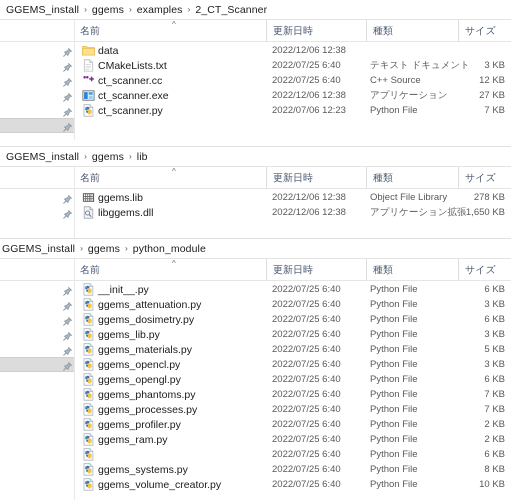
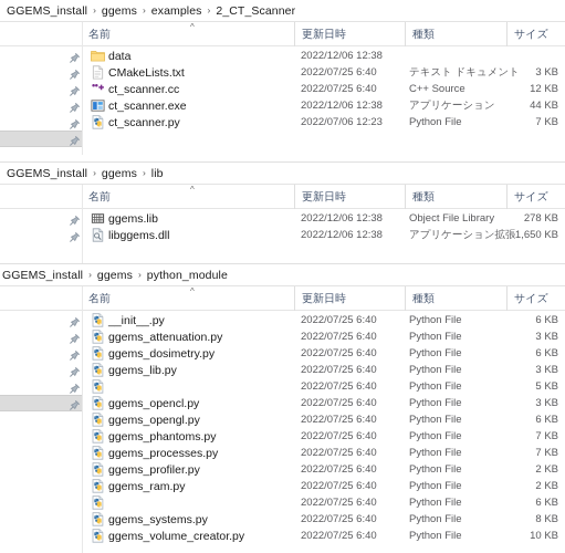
  GGEMS_install
  ›
  ggems
  ›
  examples
  ›
  2_CT_Scanner
  名前
  更新日時
  種類
  サイズ
  ^
  data
  2022/12/06 12:38
  CMakeLists.txt
  2022/07/25 6:40
  テキスト ドキュメント
  3 KB
  ct_scanner.cc
  2022/07/25 6:40
  C++ Source
  12 KB
  ct_scanner.exe
  2022/12/06 12:38
  アプリケーション
- 27 KB
+ 44 KB
  ct_scanner.py
  2022/07/06 12:23
  Python File
  7 KB
  GGEMS_install
  ›
  ggems
  ›
  lib
  名前
  更新日時
  種類
  サイズ
  ^
  ggems.lib
  2022/12/06 12:38
  Object File Library
  278 KB
  libggems.dll
  2022/12/06 12:38
  アプリケーション拡張
  1,650 KB
  GGEMS_install
  ›
  ggems
  ›
  python_module
  名前
  更新日時
  種類
  サイズ
  ^
  __init__.py
  2022/07/25 6:40
  Python File
  6 KB
  ggems_attenuation.py
  2022/07/25 6:40
  Python File
  3 KB
  ggems_dosimetry.py
  2022/07/25 6:40
  Python File
  6 KB
  ggems_lib.py
  2022/07/25 6:40
  Python File
  3 KB
- ggems_materials.py
  2022/07/25 6:40
  Python File
  5 KB
  ggems_opencl.py
  2022/07/25 6:40
  Python File
  3 KB
  ggems_opengl.py
  2022/07/25 6:40
  Python File
  6 KB
  ggems_phantoms.py
  2022/07/25 6:40
  Python File
  7 KB
  ggems_processes.py
  2022/07/25 6:40
  Python File
  7 KB
  ggems_profiler.py
  2022/07/25 6:40
  Python File
  2 KB
  ggems_ram.py
  2022/07/25 6:40
  Python File
  2 KB
  2022/07/25 6:40
  Python File
  6 KB
  ggems_systems.py
  2022/07/25 6:40
  Python File
  8 KB
  ggems_volume_creator.py
  2022/07/25 6:40
  Python File
  10 KB
